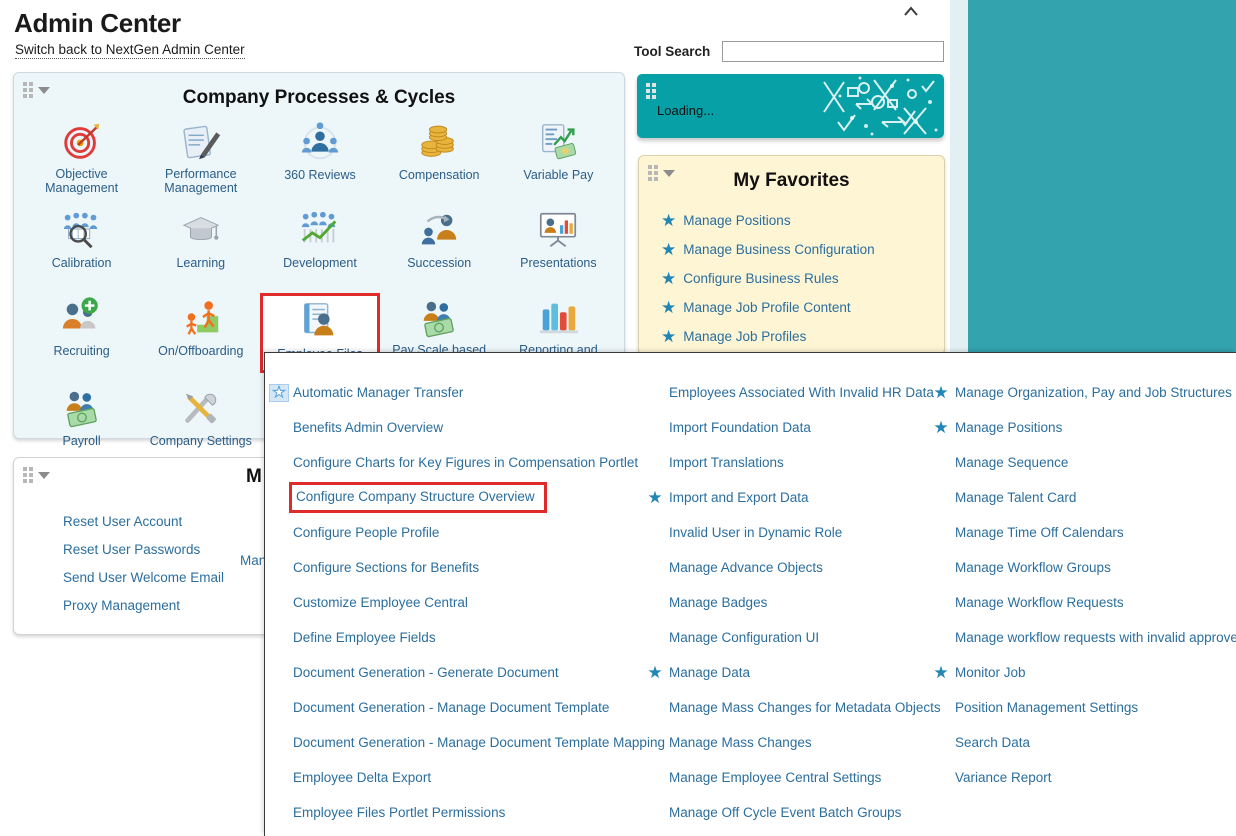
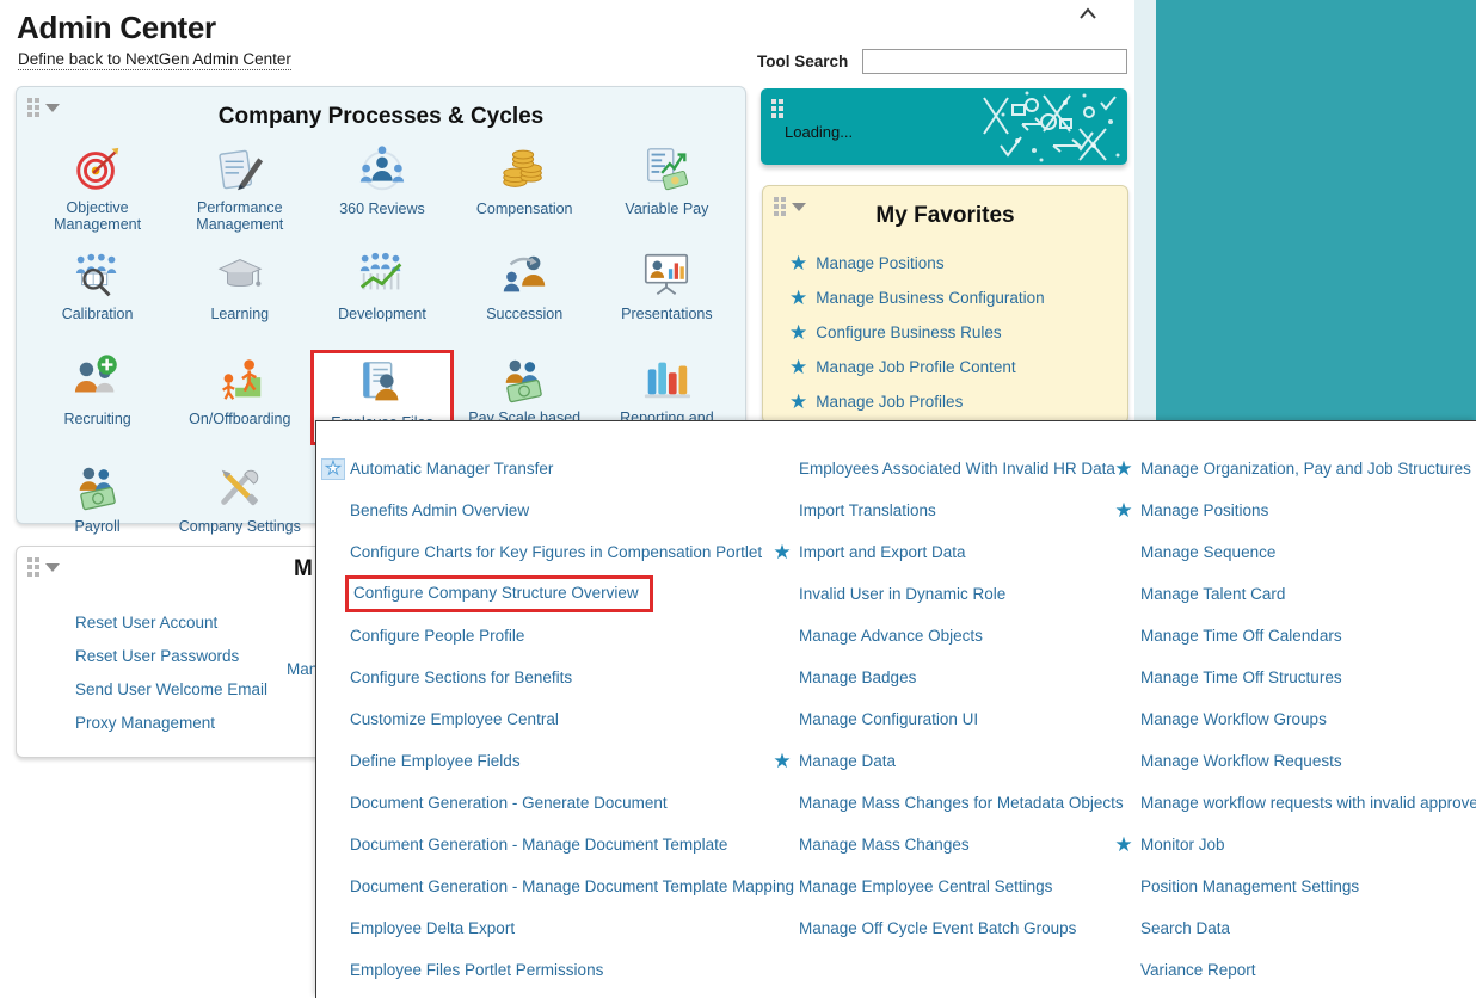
  Admin Center
- Switch back to NextGen Admin Center
+ Define back to NextGen Admin Center
  Tool Search
  Company Processes & Cycles
  Objective Management
  Performance Management
  360 Reviews
  Compensation
  Variable Pay
  Calibration
  Learning
  Development
  Succession
  Presentations
  Recruiting
  On/Offboarding
  Pay Scale based
  Payroll
  Company Settings
  Loading...
  My Favorites
  ★
  Manage Positions
  ★
  Manage Business Configuration
  ★
  Configure Business Rules
  ★
  Manage Job Profile Content
  ★
  Manage Job Profiles
  Reset User Account
  Reset User Passwords
  Send User Welcome Email
  Proxy Management
  M
  Man
  ★
  Automatic Manager Transfer
  Benefits Admin Overview
  Configure Charts for Key Figures in Compensation Portlet
  Configure Company Structure Overview
  Configure People Profile
  Configure Sections for Benefits
  Customize Employee Central
  Define Employee Fields
  Document Generation - Generate Document
  Document Generation - Manage Document Template
  Document Generation - Manage Document Template Mapping
  Employee Delta Export
  Employee Files Portlet Permissions
  Employees Associated With Invalid HR Data
- Import Foundation Data
  Import Translations
  ★
  Import and Export Data
  Invalid User in Dynamic Role
  Manage Advance Objects
  Manage Badges
  Manage Configuration UI
  ★
  Manage Data
  Manage Mass Changes for Metadata Objects
  Manage Mass Changes
  Manage Employee Central Settings
  Manage Off Cycle Event Batch Groups
  ★
  Manage Organization, Pay and Job Structures
  ★
  Manage Positions
  Manage Sequence
  Manage Talent Card
  Manage Time Off Calendars
+ Manage Time Off Structures
  Manage Workflow Groups
  Manage Workflow Requests
  Manage workflow requests with invalid approve
  ★
  Monitor Job
  Position Management Settings
  Search Data
  Variance Report
